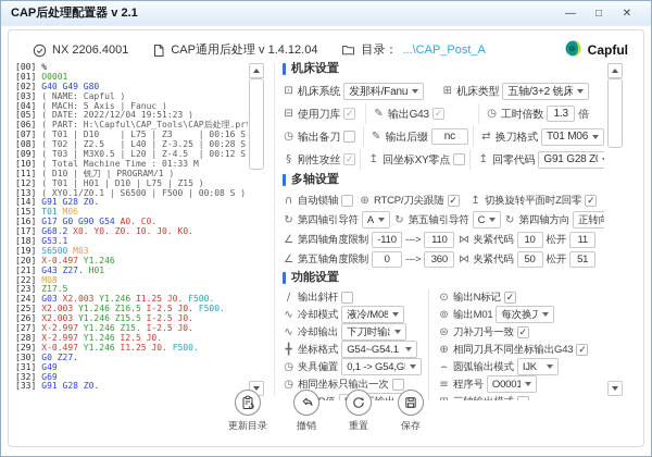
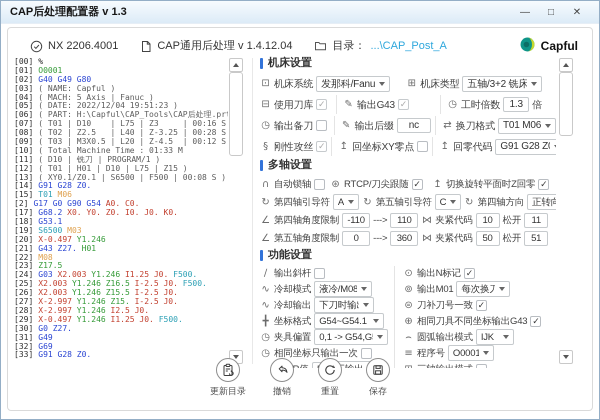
- CAP后处理配置器 v 2.1
+ CAP后处理配置器 v 1.3
  —
  □
  ✕
  NX 2206.4001
  CAP通用后处理 v 1.4.12.04
  目录：
  ...\CAP_Post_A
  Capful
  [00] %
  [01] O0001
  [02] G40 G49 G80
  [03] ( NAME: Capful )
  [04] ( MACH: 5 Axis | Fanuc )
  [05] ( DATE: 2022/12/04 19:51:23 )
  [06] ( PART: H:\Capful\CAP_Tools\CAP后处理.pr
  [07] ( T01 | D10 | L75 | Z3 | 00:16 S
  [08] ( T02 | Z2.5 | L40 | Z-3.25 | 00:28 S
  [09] ( T03 | M3X0.5 | L20 | Z-4.5 | 00:12 S
  [10] ( Total Machine Time : 01:33 M
  [11] ( D10 | 铣刀 | PROGRAM/1 )
  [12] ( T01 | H01 | D10 | L75 | Z15 )
  [13] ( XY0.1/Z0.1 | S6500 | F500 | 00:08 S )
  [14] G91 G28 Z0.
  [15] T01 M06
- [16] G17 G0 G90 G54 A0. C0.
+ [2] G17 G0 G90 G54 A0. C0.
  [17] G68.2 X0. Y0. Z0. I0. J0. K0.
  [18] G53.1
  [19] S6500 M03
  [20] X-0.497 Y1.246
  [21] G43 Z27. H01
  [22] M08
  [23] Z17.5
  [24] G03 X2.003 Y1.246 I1.25 J0. F500.
  [25] X2.003 Y1.246 Z16.5 I-2.5 J0. F500.
  [26] X2.003 Y1.246 Z15.5 I-2.5 J0.
  [27] X-2.997 Y1.246 Z15. I-2.5 J0.
  [28] X-2.997 Y1.246 I2.5 J0.
  [29] X-0.497 Y1.246 I1.25 J0. F500.
  [30] G0 Z27.
  [31] G49
  [32] G69
  [33] G91 G28 Z0.
  机床设置
  ⊡
  机床系统
  发那科/Fanu
  ⊞
  机床类型
  五轴/3+2 铣床
  ⊟
  使用刀库
  ✓
  ✎
  输出G43
  ✓
  ◷
  工时倍数
  1.3
  倍
  ◷
  输出备刀
  ✓
  ✎
  输出后缀
  nc
  ⇄
  换刀格式
  T01 M06
  §
  刚性攻丝
  ✓
  ↥
  回坐标XY零点
  ✓
  ↥
  回零代码
  G91 G28 Z
  多轴设置
  ∩
  自动锁轴
  ✓
  ⊛
  RTCP/刀尖跟随
  ✓
  ↥
  切换旋转平面时Z回零
  ✓
  ↻
  第四轴引导符
  A
  ↻
  第五轴引导符
  C
  ↻
  第四轴方向
  正转向
  ∠
  第四轴角度限制
  -110
  --->
  110
  ⋈
  夹紧代码
  10
  松开
  11
  ∠
  第五轴角度限制
  0
  --->
  360
  ⋈
  夹紧代码
  50
  松开
  51
  功能设置
  ∕
  输出斜杆
  ✓
  ∿
  冷却模式
  液冷/M08
  ∿
  冷却输出
  下刀时输
  ╋
  坐标格式
  G54~G54.1
  ◷
  夹具偏置
  0,1 -> G54,G
  ◷
  相同坐标只输出一次
  ✓
  ⊙
  输出N标记
  ✓
  ⊚
  输出M01
  每次换刀
  ⊜
  刀补刀号一致
  ✓
  ⊕
  相同刀具不同坐标输出G43
  ✓
  ⌢
  圆弧输出模式
  IJK
  ≡
  程序号
  O0001
  更新目录
  撤销
  重置
  保存
